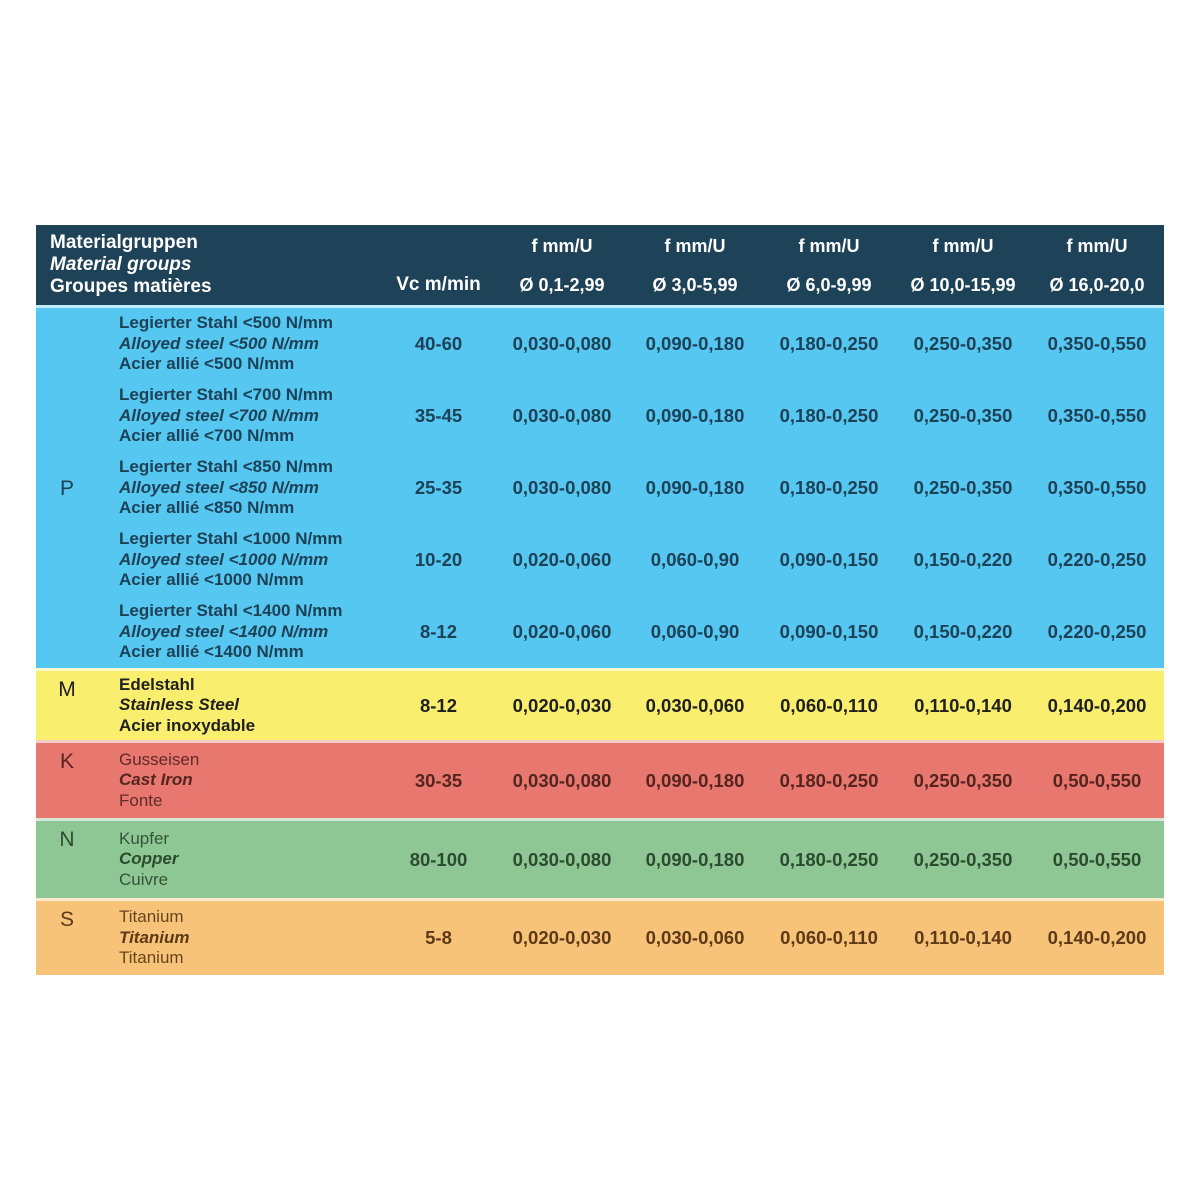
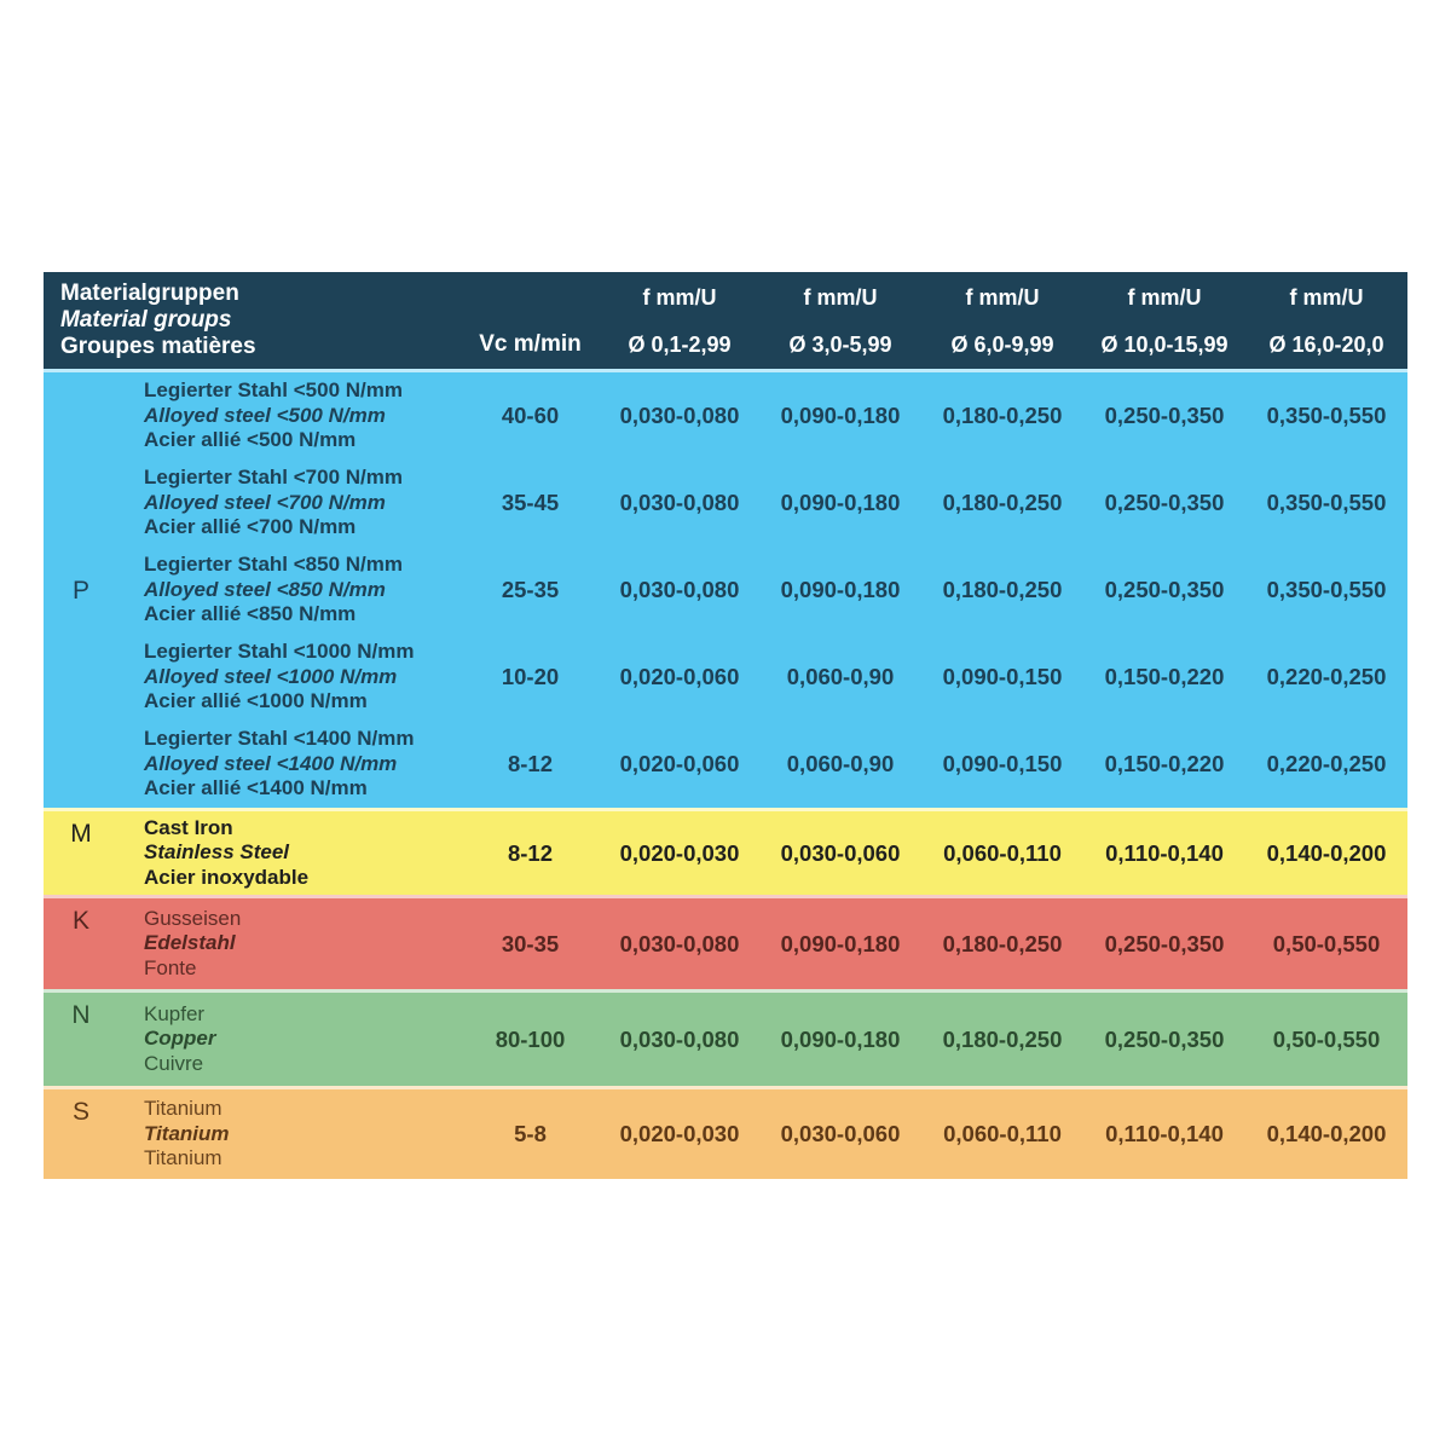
  Materialgruppen
  Material groups
  Groupes matières
  Vc m/min
  f mm/U
  Ø 0,1-2,99
  f mm/U
  Ø 3,0-5,99
  f mm/U
  Ø 6,0-9,99
  f mm/U
  Ø 10,0-15,99
  f mm/U
  Ø 16,0-20,0
  P
  Legierter Stahl <500 N/mm
  Alloyed steel <500 N/mm
  Acier allié <500 N/mm
  40-60
  0,030-0,080
  0,090-0,180
  0,180-0,250
  0,250-0,350
  0,350-0,550
  Legierter Stahl <700 N/mm
  Alloyed steel <700 N/mm
  Acier allié <700 N/mm
  35-45
  0,030-0,080
  0,090-0,180
  0,180-0,250
  0,250-0,350
  0,350-0,550
  Legierter Stahl <850 N/mm
  Alloyed steel <850 N/mm
  Acier allié <850 N/mm
  25-35
  0,030-0,080
  0,090-0,180
  0,180-0,250
  0,250-0,350
  0,350-0,550
  Legierter Stahl <1000 N/mm
  Alloyed steel <1000 N/mm
  Acier allié <1000 N/mm
  10-20
  0,020-0,060
  0,060-0,90
  0,090-0,150
  0,150-0,220
  0,220-0,250
  Legierter Stahl <1400 N/mm
  Alloyed steel <1400 N/mm
  Acier allié <1400 N/mm
  8-12
  0,020-0,060
  0,060-0,90
  0,090-0,150
  0,150-0,220
  0,220-0,250
  M
- Edelstahl
+ Cast Iron
  Stainless Steel
  Acier inoxydable
  8-12
  0,020-0,030
  0,030-0,060
  0,060-0,110
  0,110-0,140
  0,140-0,200
  K
  Gusseisen
- Cast Iron
+ Edelstahl
  Fonte
  30-35
  0,030-0,080
  0,090-0,180
  0,180-0,250
  0,250-0,350
  0,50-0,550
  N
  Kupfer
  Copper
  Cuivre
  80-100
  0,030-0,080
  0,090-0,180
  0,180-0,250
  0,250-0,350
  0,50-0,550
  S
  Titanium
  Titanium
  Titanium
  5-8
  0,020-0,030
  0,030-0,060
  0,060-0,110
  0,110-0,140
  0,140-0,200
